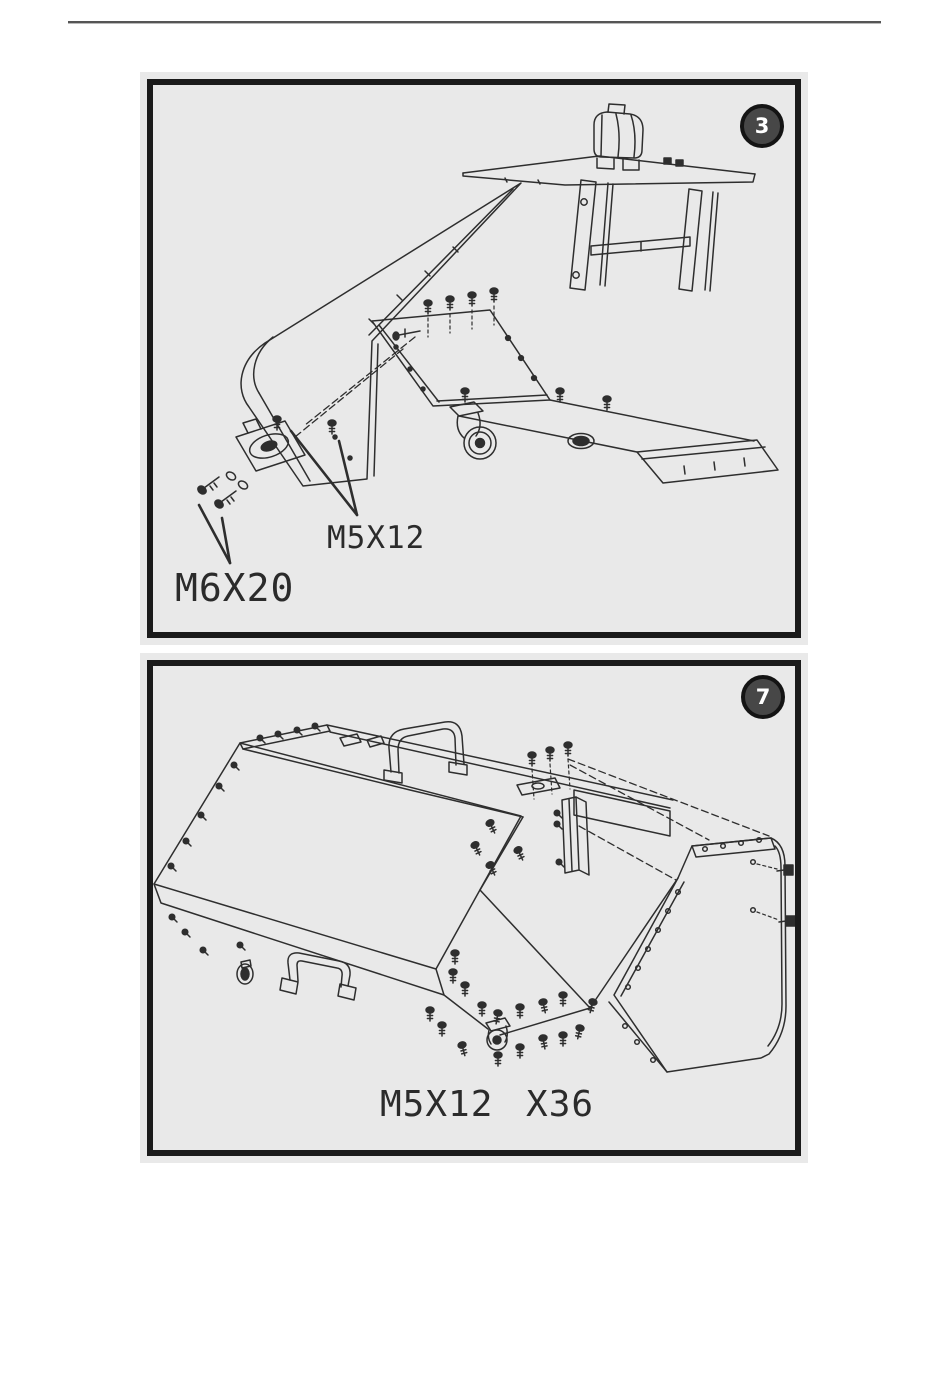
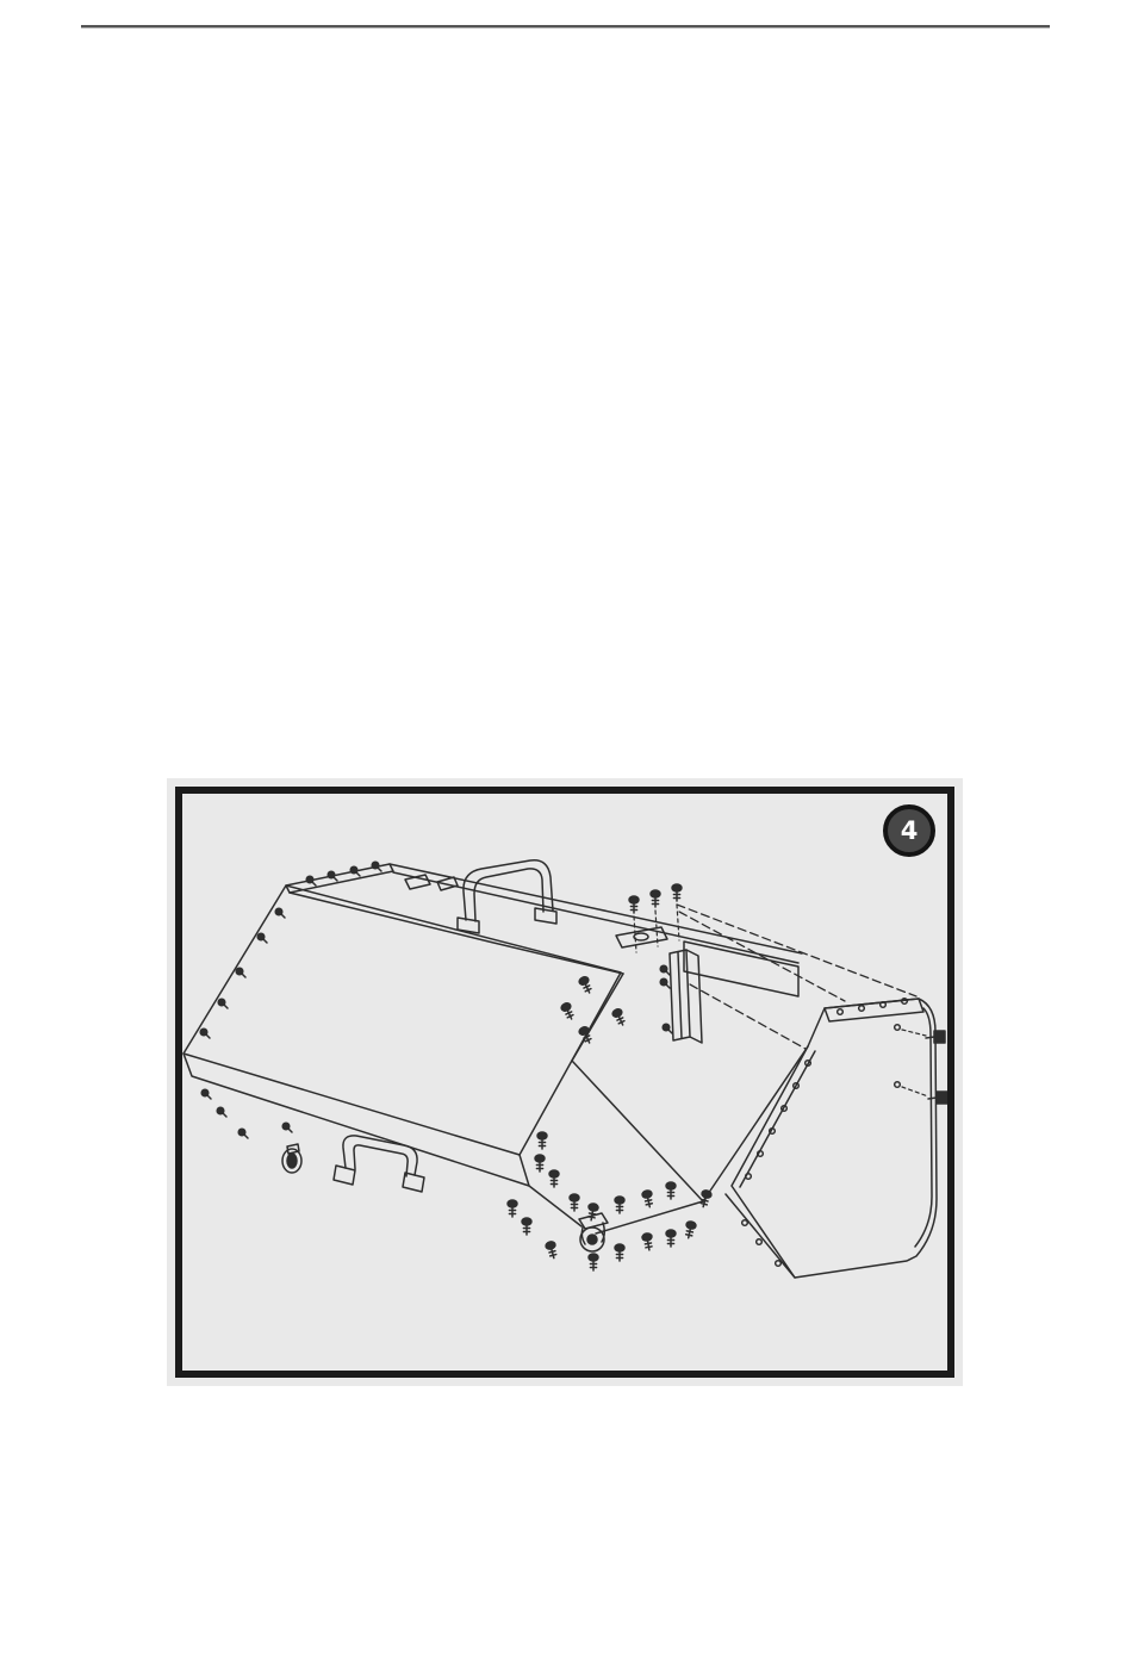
- 3
- M5X12
- M6X20
- 7
+ 4
- M5X12 X36
